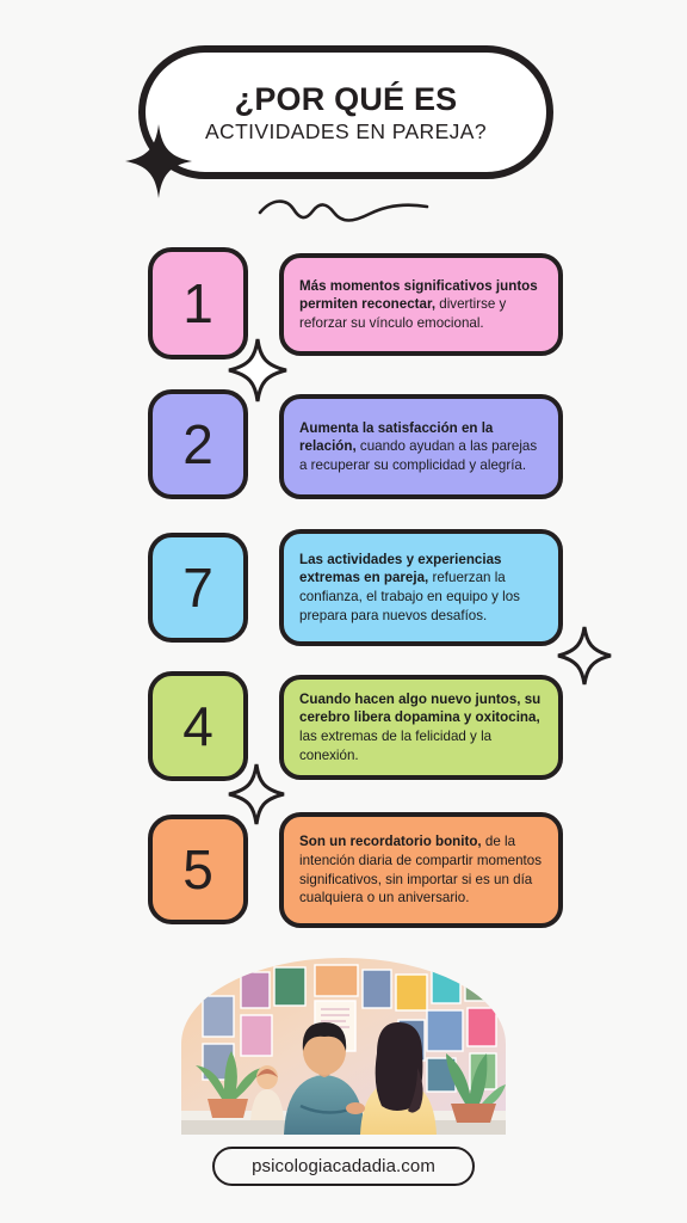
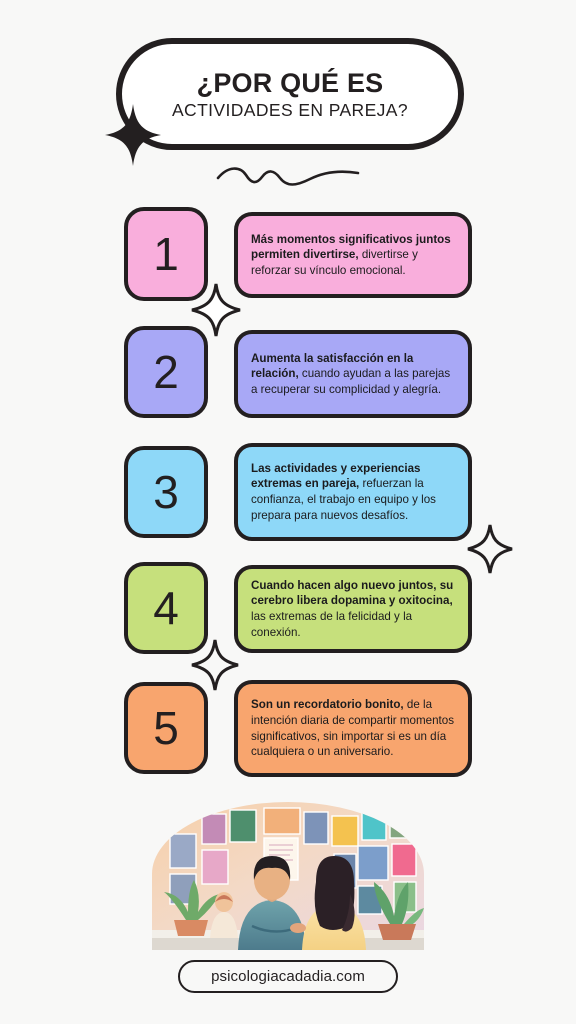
  ¿POR QUÉ ES
  ACTIVIDADES EN PAREJA?
  1
- Más momentos significativos juntos permiten reconectar, divertirse y reforzar su vínculo emocional.
+ Más momentos significativos juntos permiten divertirse, divertirse y reforzar su vínculo emocional.
  2
  Aumenta la satisfacción en la relación, cuando ayudan a las parejas a recuperar su complicidad y alegría.
- 7
+ 3
  Las actividades y experiencias extremas en pareja, refuerzan la confianza, el trabajo en equipo y los prepara para nuevos desafíos.
  4
  Cuando hacen algo nuevo juntos, su cerebro libera dopamina y oxitocina, las extremas de la felicidad y la conexión.
  5
  Son un recordatorio bonito, de la intención diaria de compartir momentos significativos, sin importar si es un día cualquiera o un aniversario.
  psicologiacadadia.com
